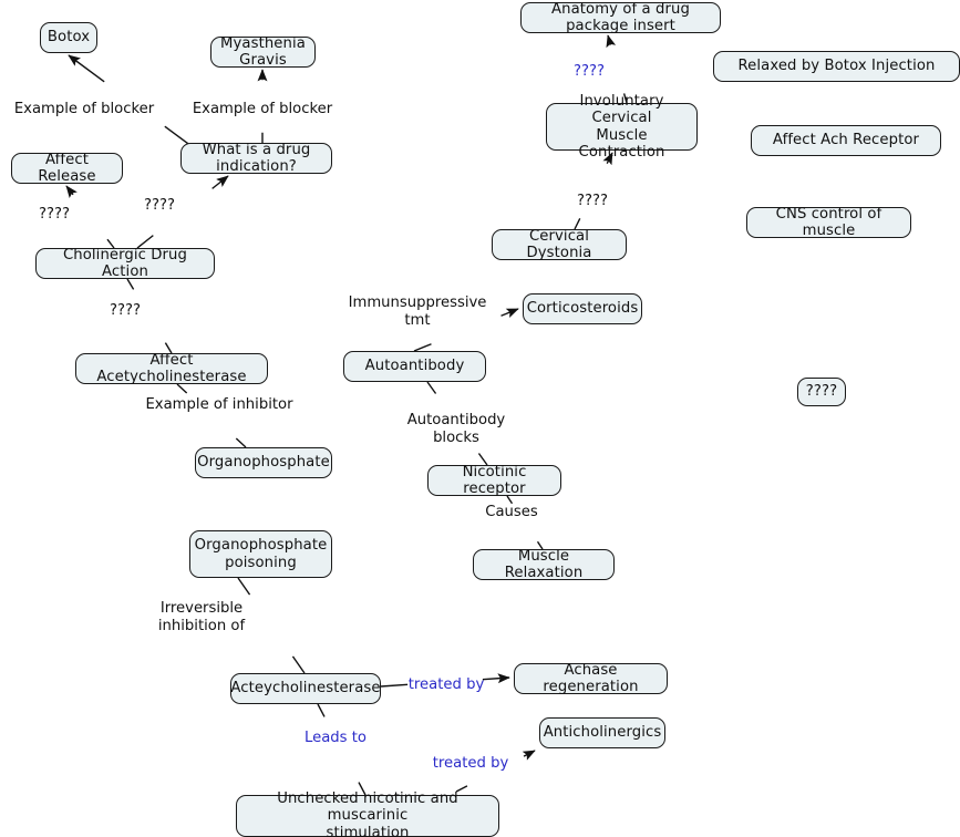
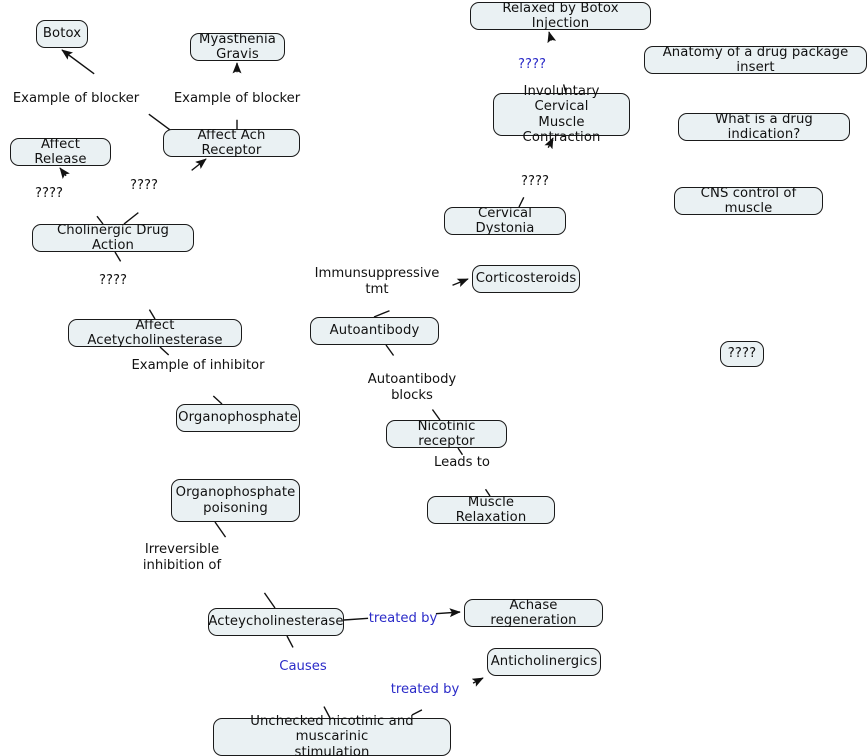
  Botox
  Myasthenia Gravis
  Affect Release
- What is a drug indication?
+ Affect Ach Receptor
  Cholinergic Drug Action
  Affect Acetycholinesterase
  Organophosphate
- Anatomy of a drug package insert
+ Relaxed by Botox Injection
  Involuntary Cervical
  Muscle Contraction
  Cervical Dystonia
- Relaxed by Botox Injection
+ Anatomy of a drug package insert
- Affect Ach Receptor
+ What is a drug indication?
  CNS control of muscle
  ????
  Corticosteroids
  Autoantibody
  Nicotinic receptor
  Muscle Relaxation
  Organophosphate
  poisoning
  Acteycholinesterase
  Achase regeneration
  Anticholinergics
  Unchecked nicotinic and muscarinic
  stimulation
  Example of blocker
  Example of blocker
  ????
  ????
  ????
  Example of inhibitor
  ????
  ????
  Immunsuppressive
  tmt
  Autoantibody blocks
- Causes
+ Leads to
  Irreversible
  inhibition of
  treated by
- Leads to
+ Causes
  treated by
